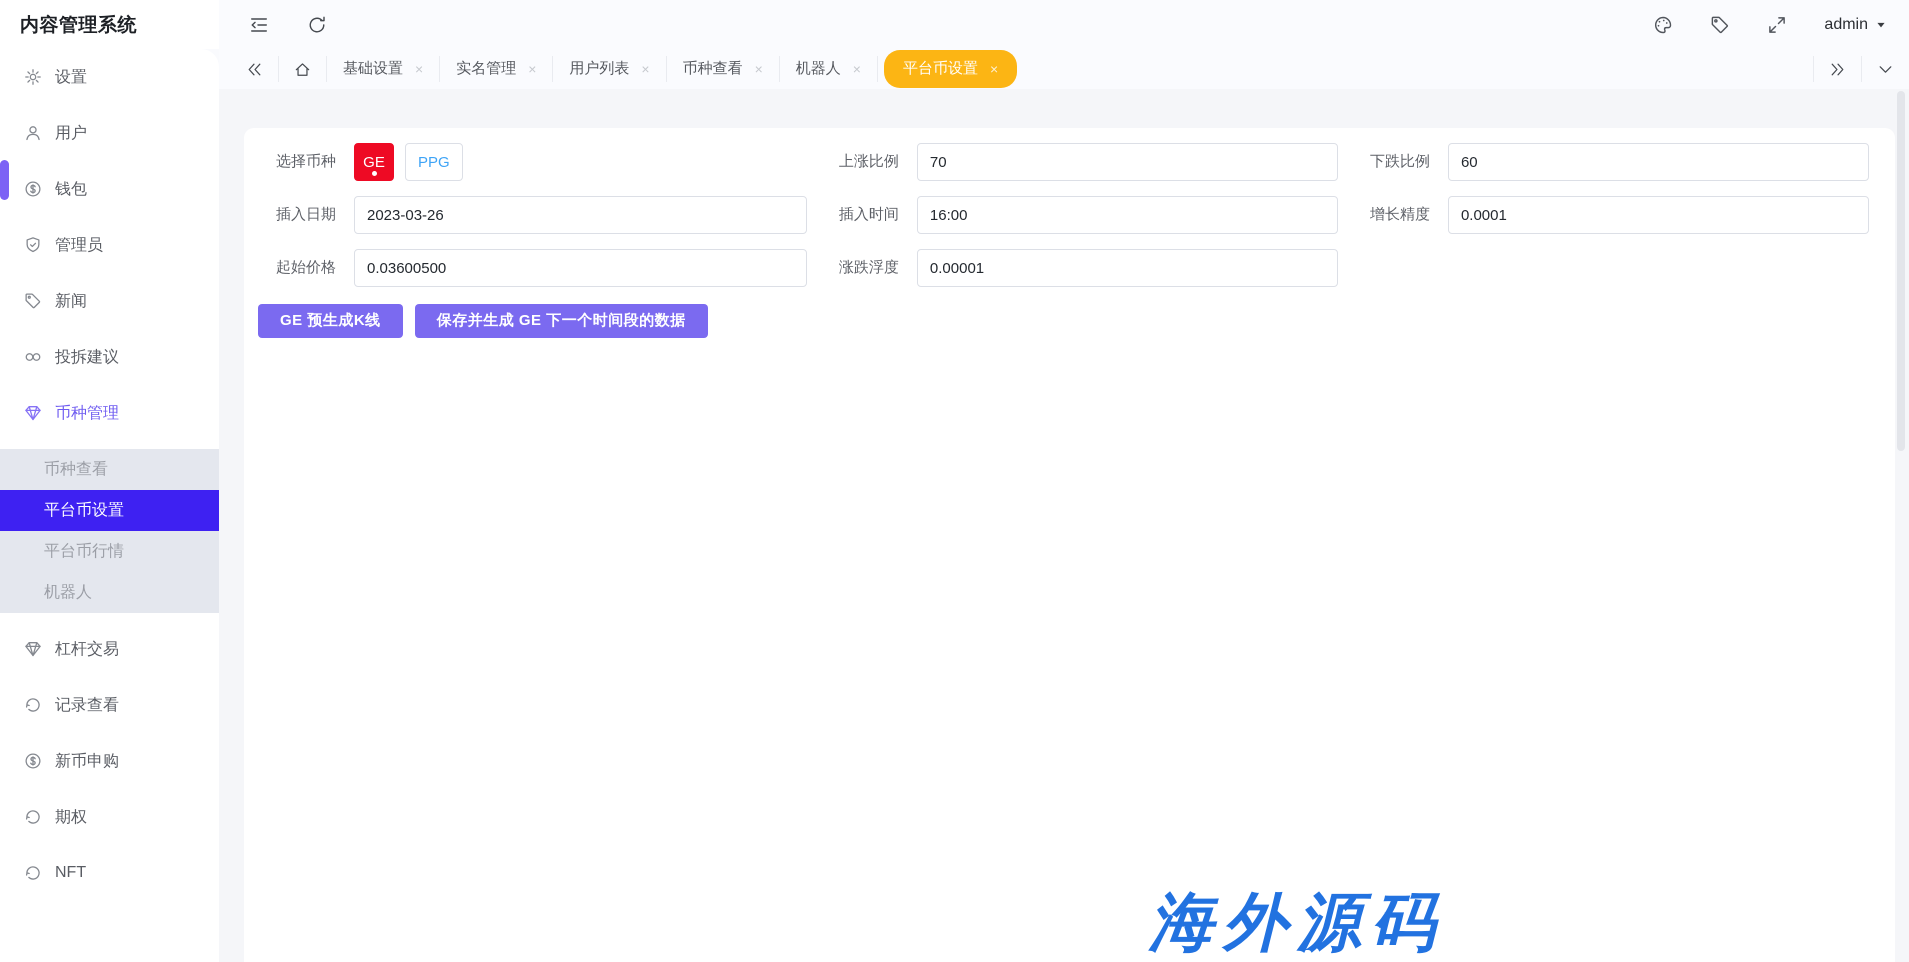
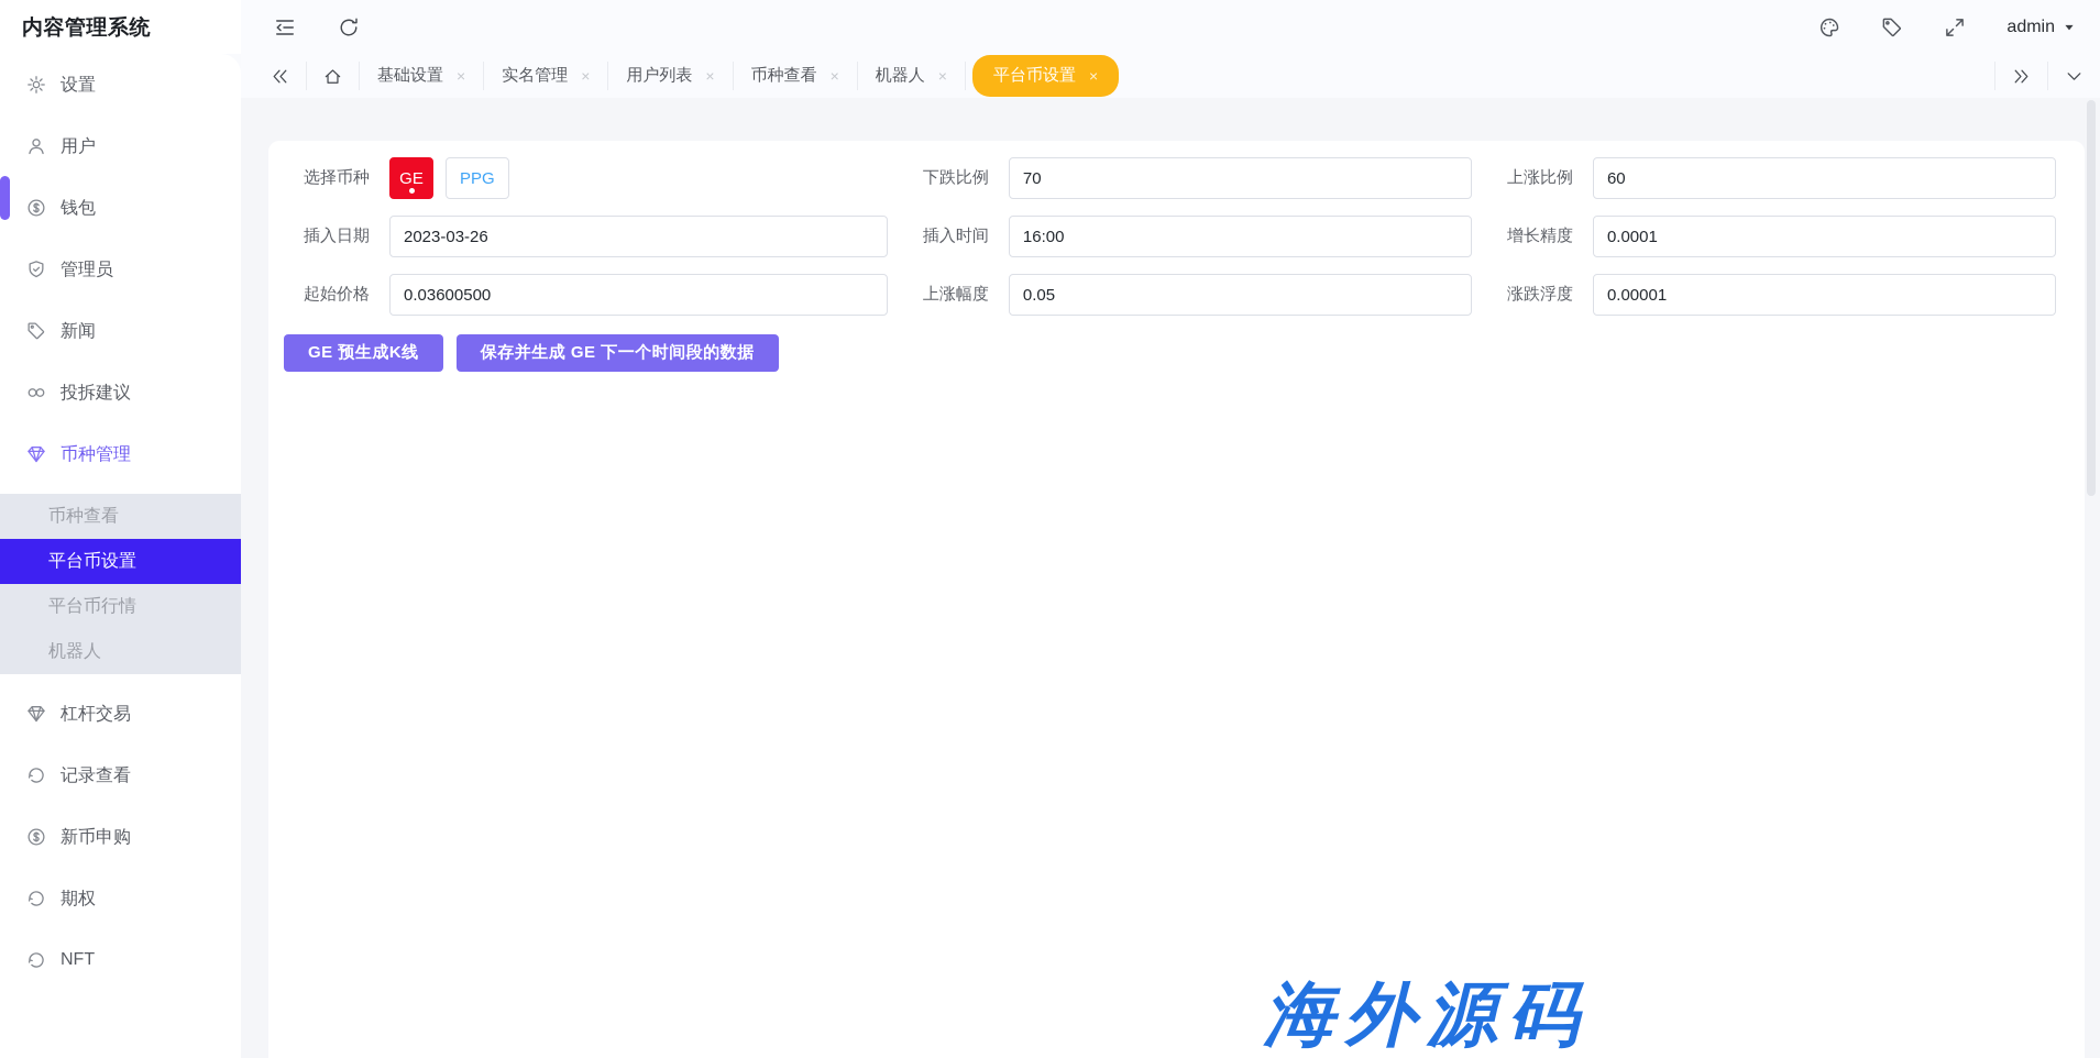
  内容管理系统
  admin
  设置
  用户
  钱包
  管理员
  新闻
  投拆建议
  币种管理
  币种查看
  平台币设置
  平台币行情
  机器人
  杠杆交易
  记录查看
  新币申购
  期权
  NFT
  基础设置
  ×
  实名管理
  ×
  用户列表
  ×
  币种查看
  ×
  机器人
  ×
  平台币设置
  ×
  选择币种
  GE
  PPG
- 上涨比例
+ 下跌比例
  70
- 下跌比例
+ 上涨比例
  60
  插入日期
  2023-03-26
  插入时间
  16:00
  增长精度
  0.0001
  起始价格
  0.03600500
+ 上涨幅度
+ 0.05
  涨跌浮度
  0.00001
  GE 预生成K线
  保存并生成 GE 下一个时间段的数据
  海外源码
